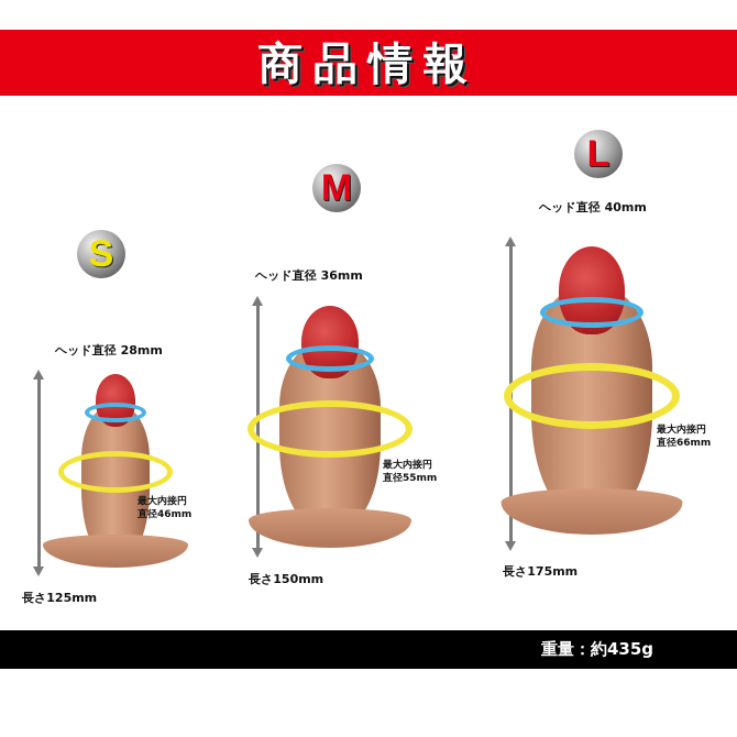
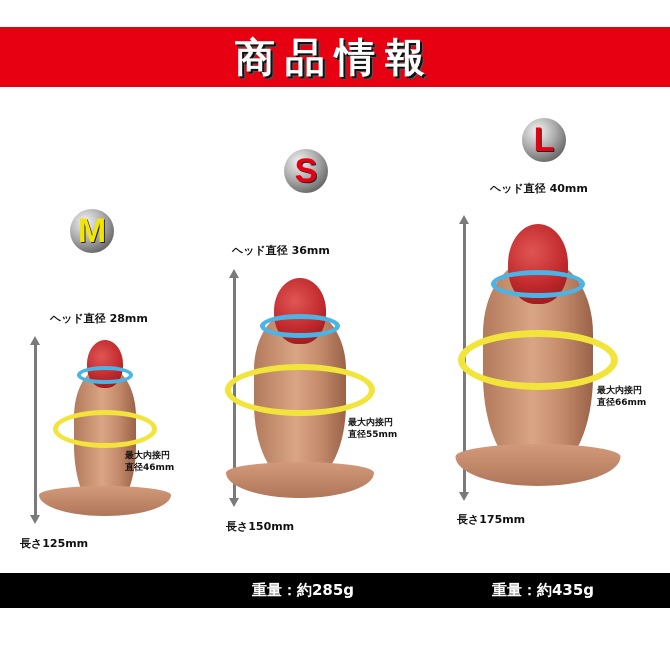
  商品情報
- S
+ M
  ヘッド直径 28mm
  最大内接円
  直径46mm
  長さ125mm
- M
+ S
  ヘッド直径 36mm
  最大内接円
  直径55mm
  長さ150mm
  L
  ヘッド直径 40mm
  最大内接円
  直径66mm
  長さ175mm
+ 重量：約285g
  重量：約435g
